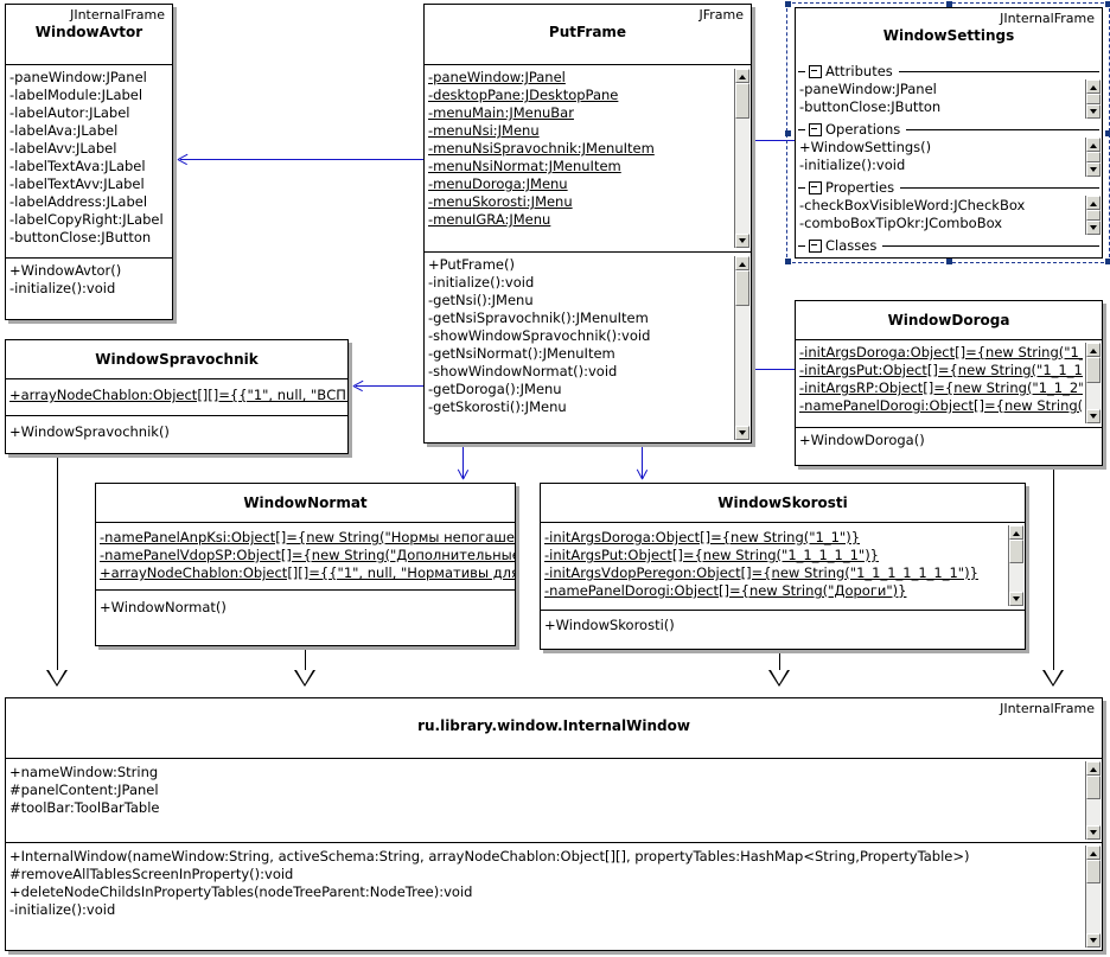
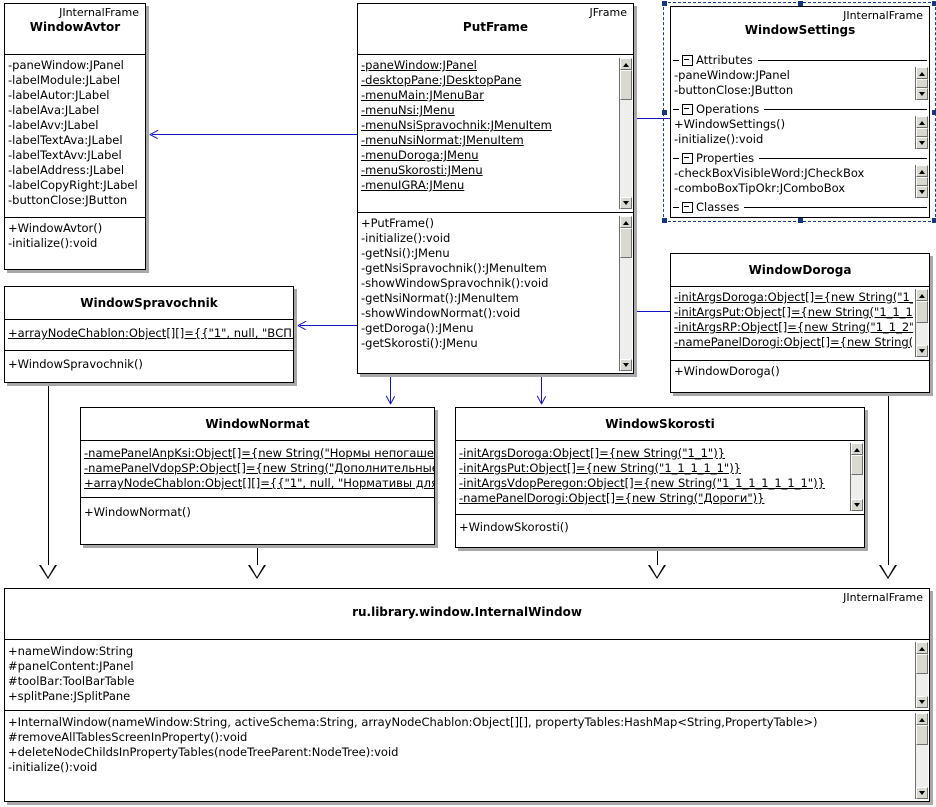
  JInternalFrame
  WindowAvtor
  -paneWindow:JPanel
  -labelModule:JLabel
  -labelAutor:JLabel
  -labelAva:JLabel
  -labelAvv:JLabel
  -labelTextAva:JLabel
  -labelTextAvv:JLabel
  -labelAddress:JLabel
  -labelCopyRight:JLabel
  -buttonClose:JButton
  +WindowAvtor()
  -initialize():void
  JFrame
  PutFrame
  -paneWindow:JPanel
  -desktopPane:JDesktopPane
  -menuMain:JMenuBar
  -menuNsi:JMenu
  -menuNsiSpravochnik:JMenuItem
  -menuNsiNormat:JMenuItem
  -menuDoroga:JMenu
  -menuSkorosti:JMenu
  -menuIGRA:JMenu
  +PutFrame()
  -initialize():void
  -getNsi():JMenu
  -getNsiSpravochnik():JMenuItem
  -showWindowSpravochnik():void
  -getNsiNormat():JMenuItem
  -showWindowNormat():void
  -getDoroga():JMenu
  -getSkorosti():JMenu
  JInternalFrame
  WindowSettings
  Attributes
  -paneWindow:JPanel
  -buttonClose:JButton
  Operations
  +WindowSettings()
  -initialize():void
  Properties
  -checkBoxVisibleWord:JCheckBox
  -comboBoxTipOkr:JComboBox
  Classes
  WindowDoroga
  -initArgsDoroga:Object[]={new String("1_
  -initArgsPut:Object[]={new String("1_1_1
  -initArgsRP:Object[]={new String("1_1_2"
  -namePanelDorogi:Object[]={new String(
  +WindowDoroga()
  WindowSpravochnik
  +arrayNodeChablon:Object[][]={{"1", null, "ВСП
  +WindowSpravochnik()
  WindowNormat
  -namePanelAnpKsi:Object[]={new String("Нормы непогаше
  -namePanelVdopSP:Object[]={new String("Дополнительны
  +arrayNodeChablon:Object[][]={{"1", null, "Нормативы дл
  +WindowNormat()
  WindowSkorosti
  -initArgsDoroga:Object[]={new String("1_1")}
  -initArgsPut:Object[]={new String("1_1_1_1_1")}
  -initArgsVdopPeregon:Object[]={new String("1_1_1_1_1_1_1")}
  -namePanelDorogi:Object[]={new String("Дороги")}
  +WindowSkorosti()
  JInternalFrame
  ru.library.window.InternalWindow
  +nameWindow:String
  #panelContent:JPanel
  #toolBar:ToolBarTable
+ +splitPane:JSplitPane
  +InternalWindow(nameWindow:String, activeSchema:String, arrayNodeChablon:Object[][], propertyTables:HashMap<String,PropertyTable>)
  #removeAllTablesScreenInProperty():void
  +deleteNodeChildsInPropertyTables(nodeTreeParent:NodeTree):void
  -initialize():void
